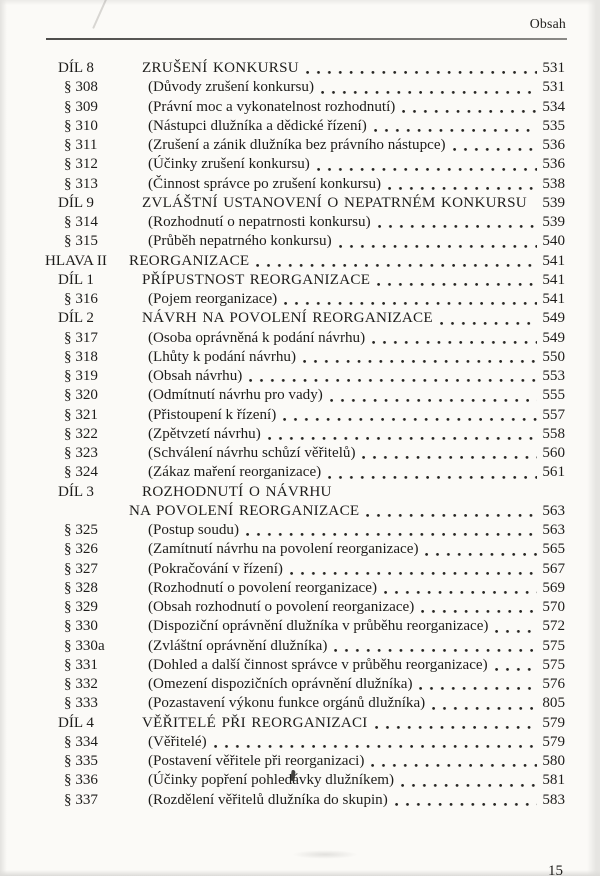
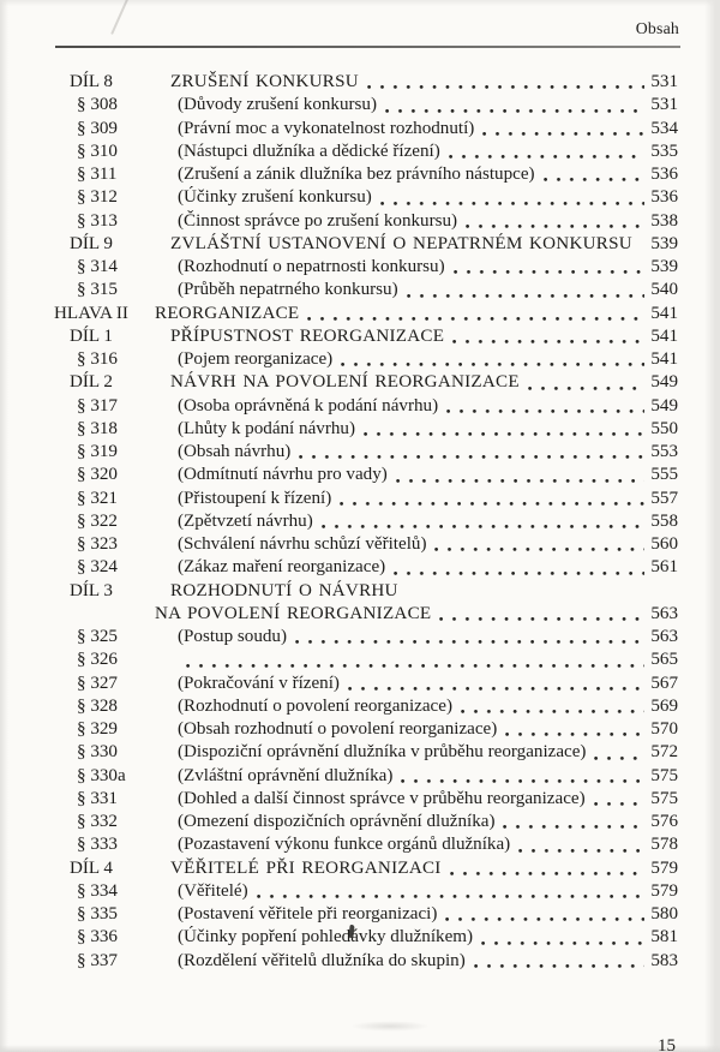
  Obsah
  DÍL 8
  ZRUŠENÍ KONKURSU
  531
  § 308
  (Důvody zrušení konkursu)
  531
  § 309
  (Právní moc a vykonatelnost rozhodnutí)
  534
  § 310
  (Nástupci dlužníka a dědické řízení)
  535
  § 311
  (Zrušení a zánik dlužníka bez právního nástupce)
  536
  § 312
  (Účinky zrušení konkursu)
  536
  § 313
  (Činnost správce po zrušení konkursu)
  538
  DÍL 9
  ZVLÁŠTNÍ USTANOVENÍ O NEPATRNÉM KONKURSU
  539
  § 314
  (Rozhodnutí o nepatrnosti konkursu)
  539
  § 315
  (Průběh nepatrného konkursu)
  540
  HLAVA II
  REORGANIZACE
  541
  DÍL 1
  PŘÍPUSTNOST REORGANIZACE
  541
  § 316
  (Pojem reorganizace)
  541
  DÍL 2
  NÁVRH NA POVOLENÍ REORGANIZACE
  549
  § 317
  (Osoba oprávněná k podání návrhu)
  549
  § 318
  (Lhůty k podání návrhu)
  550
  § 319
  (Obsah návrhu)
  553
  § 320
  (Odmítnutí návrhu pro vady)
  555
  § 321
  (Přistoupení k řízení)
  557
  § 322
  (Zpětvzetí návrhu)
  558
  § 323
  (Schválení návrhu schůzí věřitelů)
  560
  § 324
  (Zákaz maření reorganizace)
  561
  DÍL 3
  ROZHODNUTÍ O NÁVRHU
  NA POVOLENÍ REORGANIZACE
  563
  § 325
  (Postup soudu)
  563
  § 326
- (Zamítnutí návrhu na povolení reorganizace)
  565
  § 327
  (Pokračování v řízení)
  567
  § 328
  (Rozhodnutí o povolení reorganizace)
  569
  § 329
  (Obsah rozhodnutí o povolení reorganizace)
  570
  § 330
  (Dispoziční oprávnění dlužníka v průběhu reorganizace)
  572
  § 330a
  (Zvláštní oprávnění dlužníka)
  575
  § 331
  (Dohled a další činnost správce v průběhu reorganizace)
  575
  § 332
  (Omezení dispozičních oprávnění dlužníka)
  576
  § 333
  (Pozastavení výkonu funkce orgánů dlužníka)
- 805
+ 578
  DÍL 4
  VĚŘITELÉ PŘI REORGANIZACI
  579
  § 334
  (Věřitelé)
  579
  § 335
  (Postavení věřitele při reorganizaci)
  580
  § 336
  (Účinky popření pohledávky dlužníkem)
  581
  § 337
  (Rozdělení věřitelů dlužníka do skupin)
  583
  15
